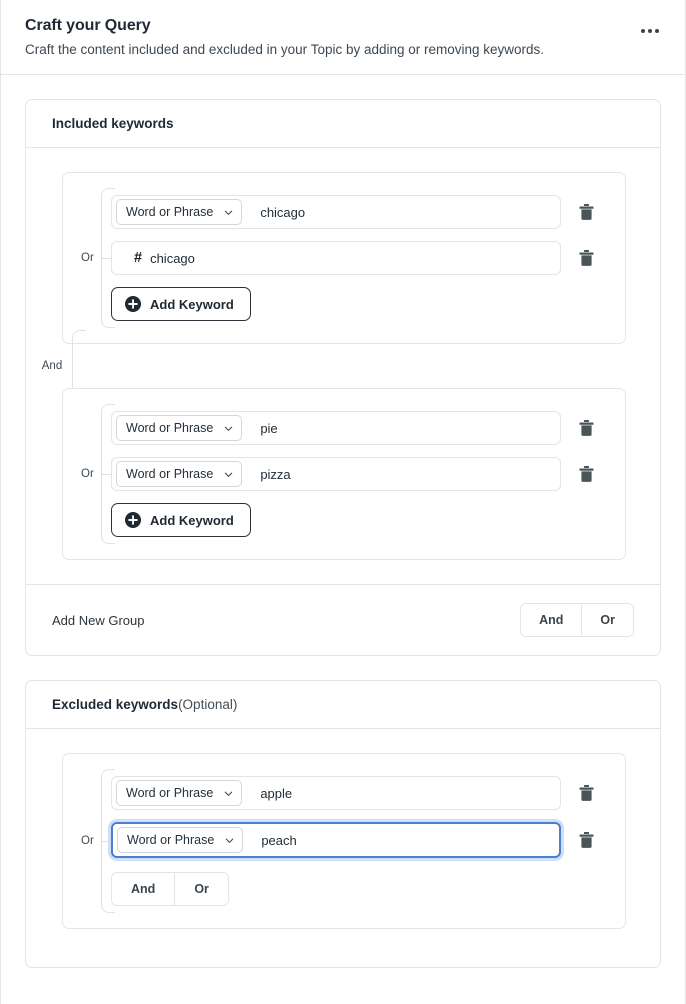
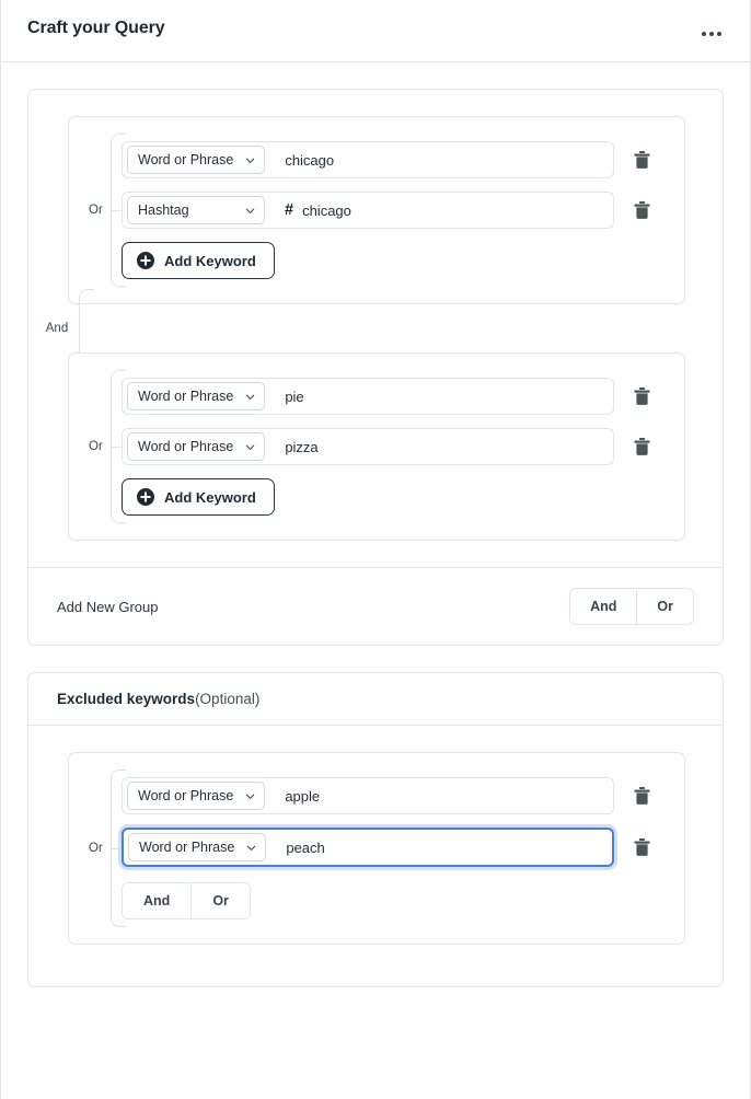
  Craft your Query
- Craft the content included and excluded in your Topic by adding or removing keywords.
- Included keywords
  Or
  Word or Phrase
  chicago
+ Hashtag
  #
  chicago
  Add Keyword
  And
  Or
  Word or Phrase
  pie
  Word or Phrase
  pizza
  Add Keyword
  Add New Group
  And
  Or
  Excluded keywords(Optional)
  Or
  Word or Phrase
  apple
  Word or Phrase
  peach
  And
  Or
